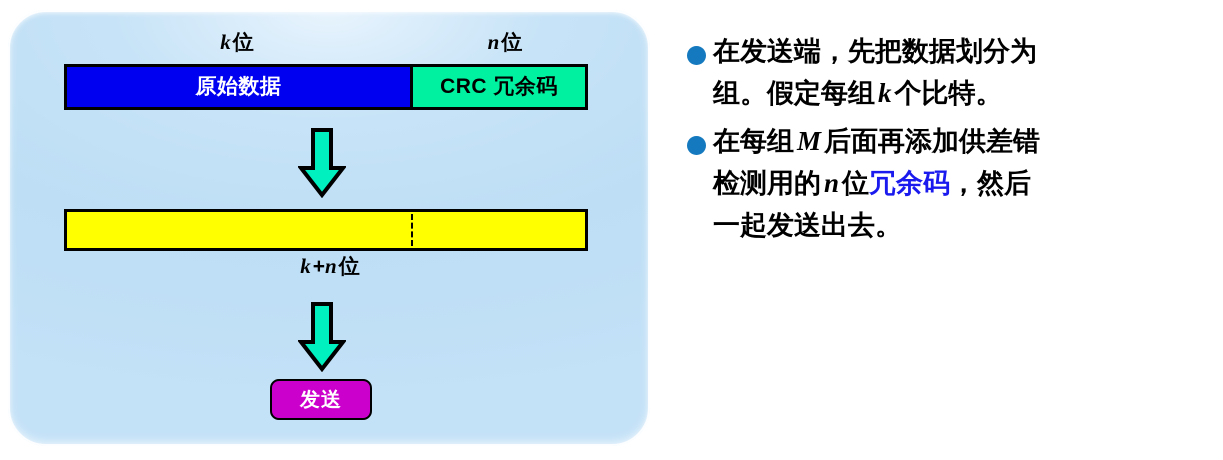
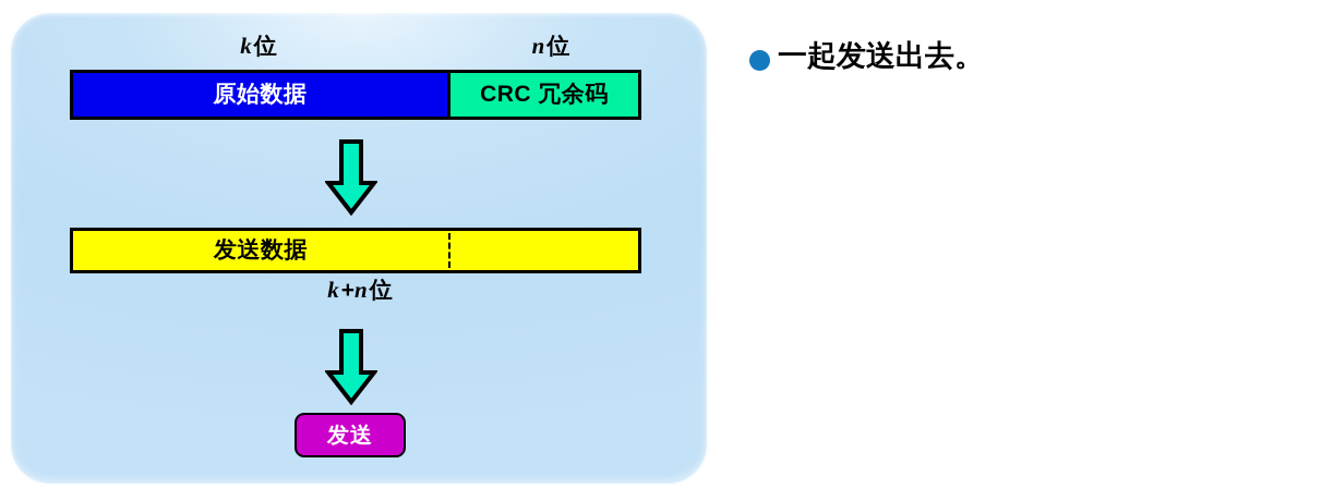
  k位
  n位
  原始数据
  CRC 冗余码
+ 发送数据
  k+n位
  发送
- 在发送端，先把数据划分为
- 组。假定每组k个比特。
- 在每组M后面再添加供差错
- 检测用的n位冗余码，然后
  一起发送出去。
